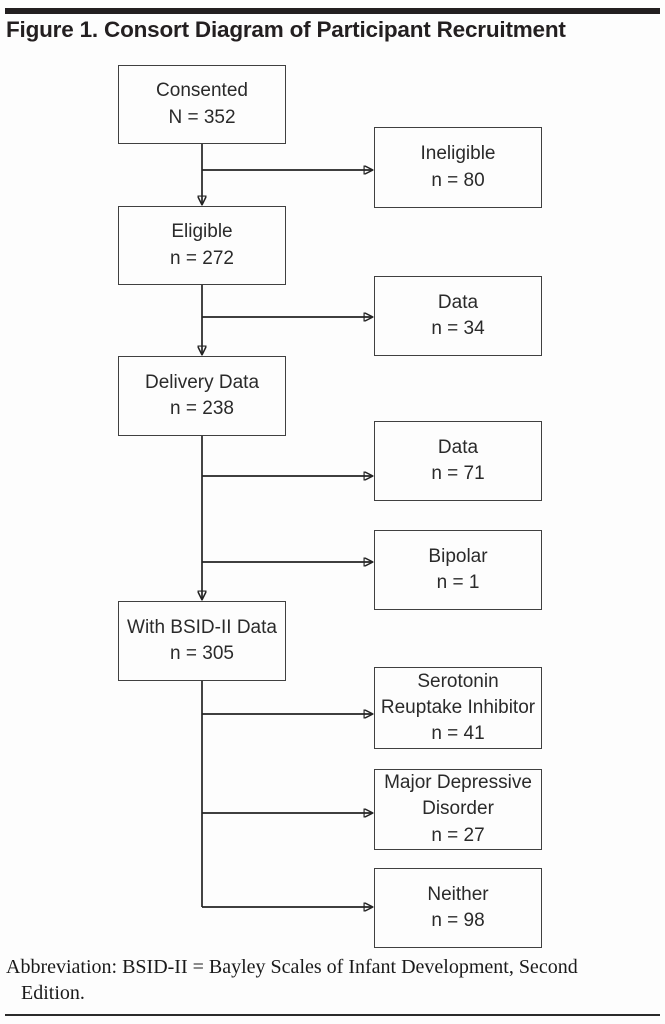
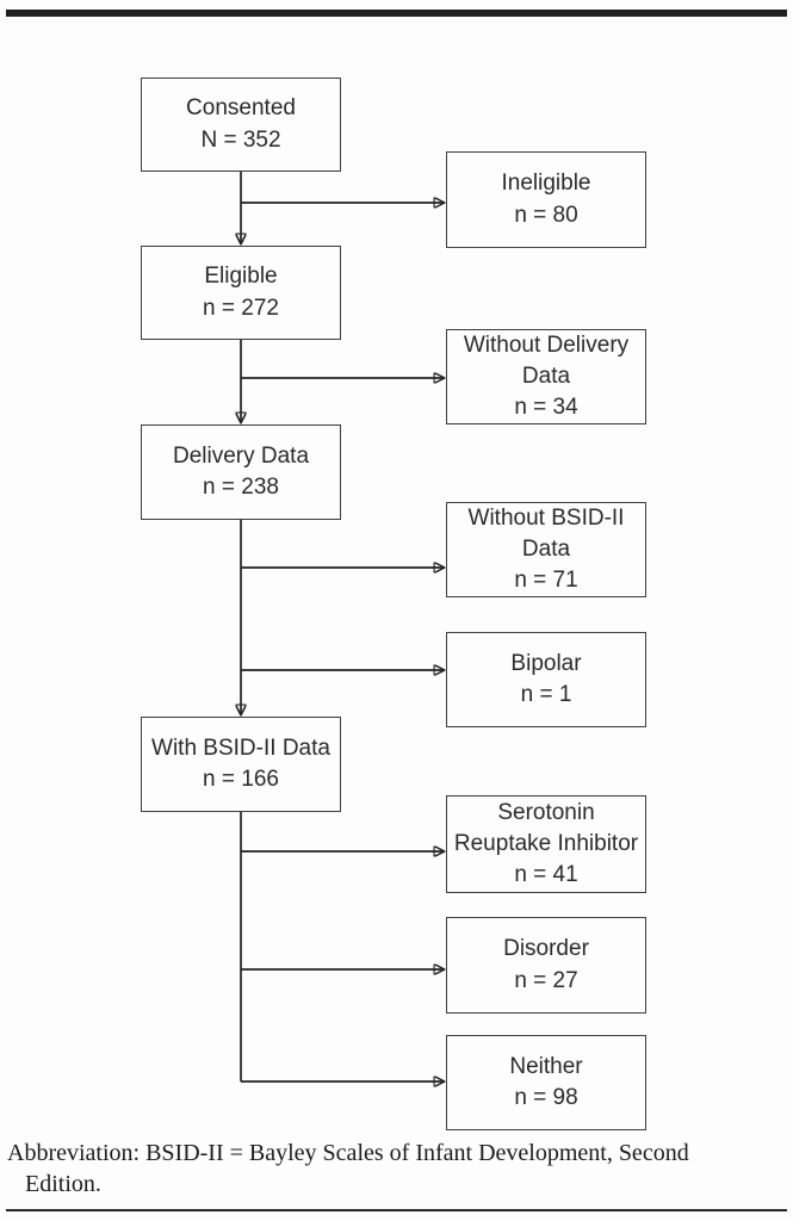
- Figure 1. Consort Diagram of Participant Recruitment
  Consented
  N = 352
  Ineligible
  n = 80
  Eligible
  n = 272
+ Without Delivery
  Data
  n = 34
  Delivery Data
  n = 238
+ Without BSID-II
  Data
  n = 71
  Bipolar
  n = 1
  With BSID-II Data
- n = 305
+ n = 166
  Serotonin
  Reuptake Inhibitor
  n = 41
- Major Depressive
  Disorder
  n = 27
  Neither
  n = 98
  Abbreviation: BSID-II = Bayley Scales of Infant Development, Second
  Edition.
